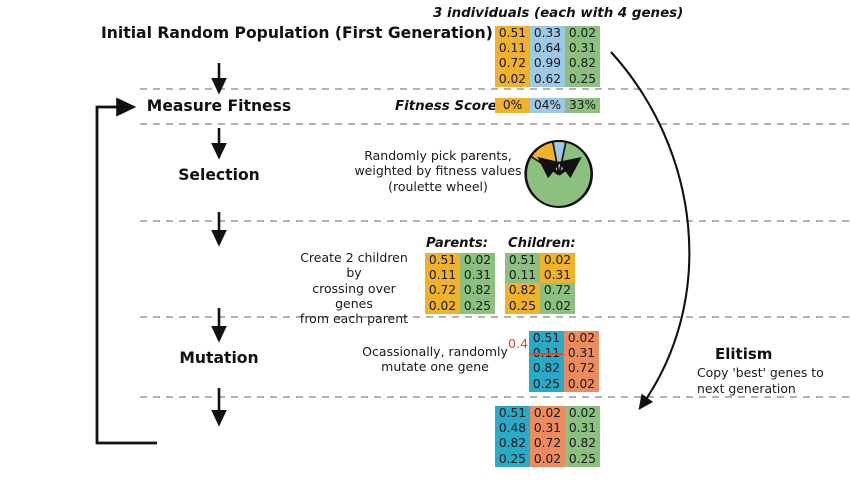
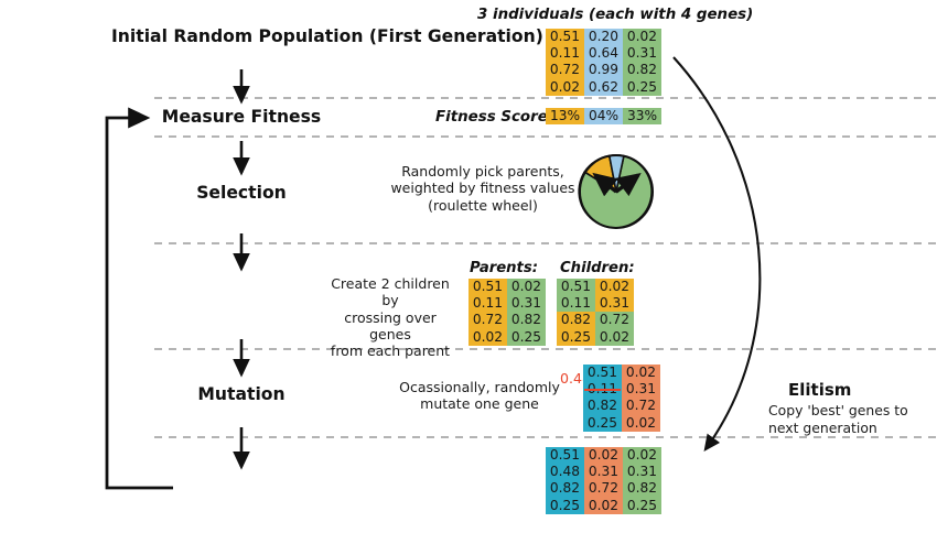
  Initial Random Population (First Generation)
  Measure Fitness
  Selection
  Mutation
  3 individuals (each with 4 genes)
  0.51
  0.11
  0.72
  0.02
- 0.33
+ 0.20
  0.64
  0.99
  0.62
  0.02
  0.31
  0.82
  0.25
  Fitness Score
- 0%
+ 13%
  04%
  33%
  Randomly pick parents,
  weighted by fitness values
  (roulette wheel)
  Create 2 children by
  crossing over genes
  from each parent
  Parents:
  0.51
  0.11
  0.72
  0.02
  0.02
  0.31
  0.82
  0.25
  Children:
  0.51
  0.11
  0.82
  0.25
  0.02
  0.31
  0.72
  0.02
  Ocassionally, randomly
  mutate one gene
  0.4
  0.51
  0.82
  0.25
  0.02
  0.31
  0.72
  0.02
  0.51
  0.48
  0.82
  0.25
  0.02
  0.31
  0.72
  0.02
  0.02
  0.31
  0.82
  0.25
  Elitism
  Copy 'best' genes to
  next generation
